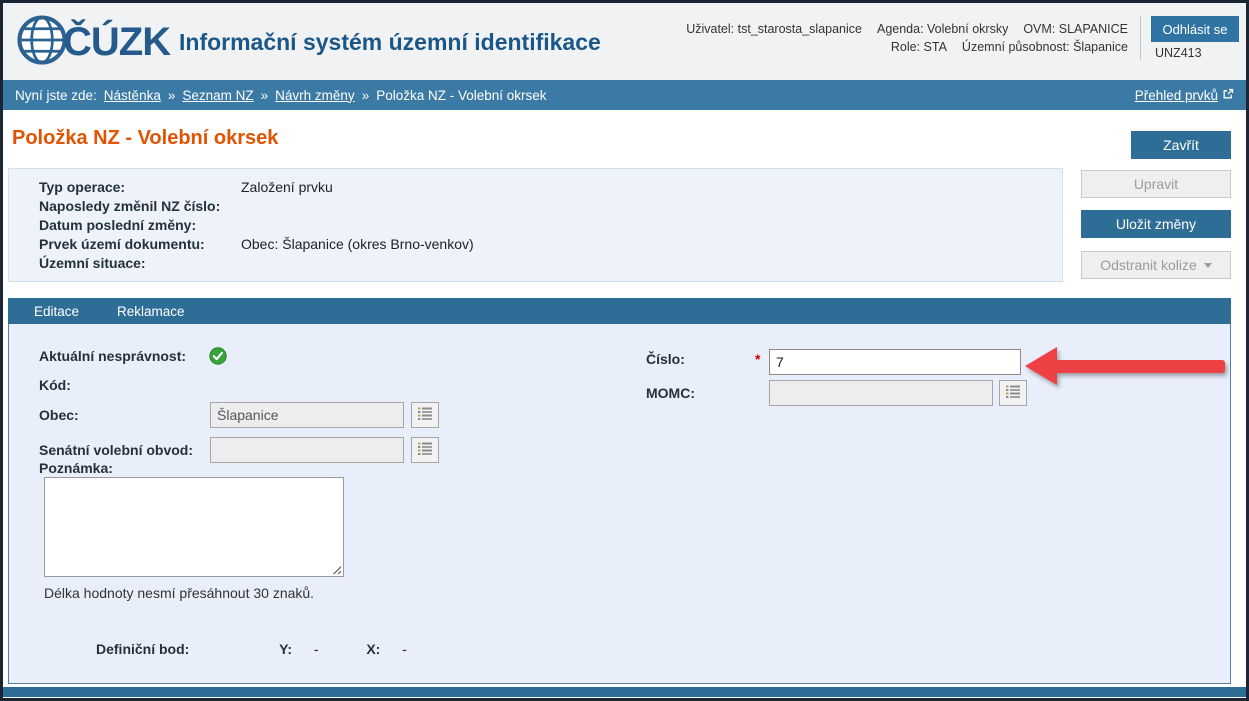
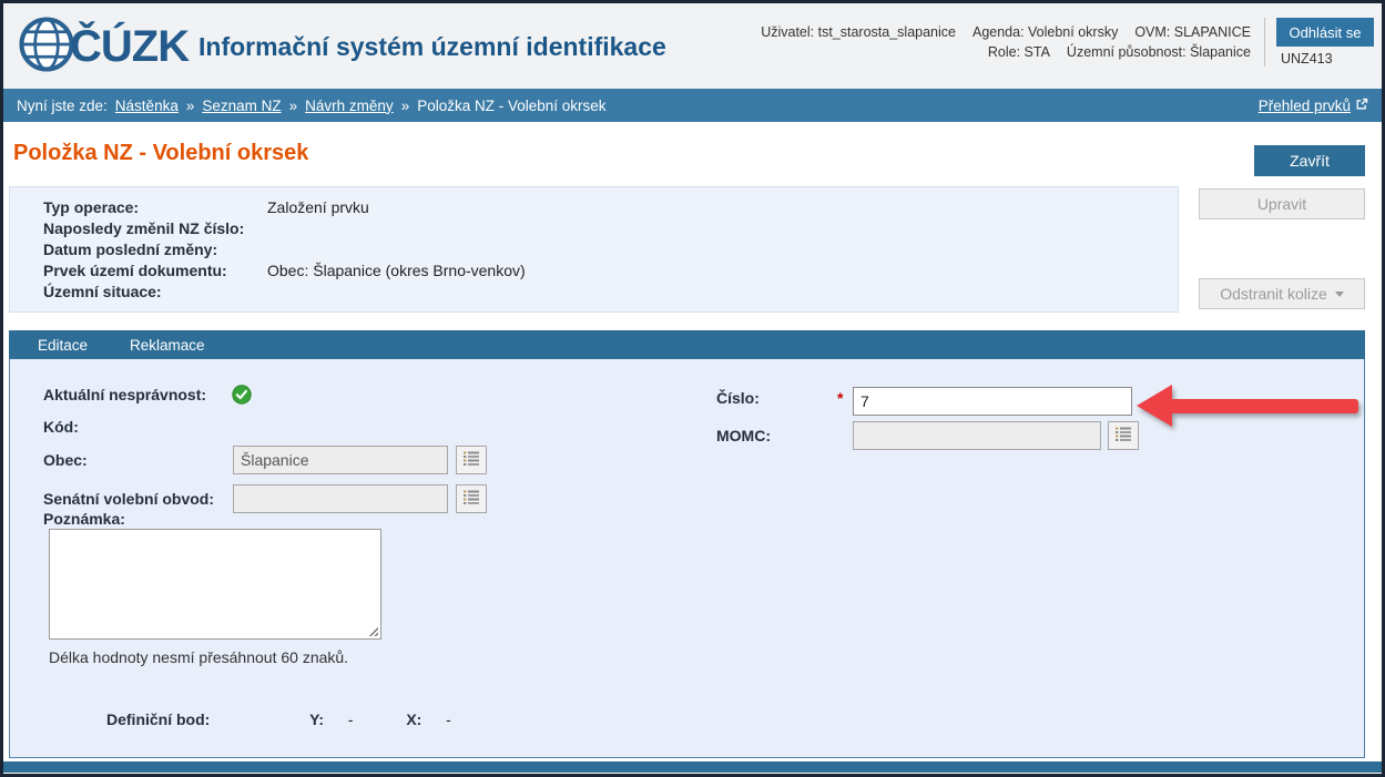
  ČÚZK
  Informační systém územní identifikace
  Uživatel: tst_starosta_slapanice
  Agenda: Volební okrsky
  OVM: SLAPANICE
  Role: STA
  Územní působnost: Šlapanice
  Odhlásit se
  UNZ413
  Nyní jste zde:
  Nástěnka
  »
  Seznam NZ
  »
  Návrh změny
  »
  Položka NZ - Volební okrsek
  Přehled prvků
  Položka NZ - Volební okrsek
  Zavřít
  Upravit
- Uložit změny
  Odstranit kolize
  Typ operace: Založení prvku
  Naposledy změnil NZ číslo:
  Datum poslední změny:
  Prvek území dokumentu: Obec: Šlapanice (okres Brno-venkov)
  Územní situace:
  Editace
  Reklamace
  Aktuální nesprávnost:
  Kód:
  Obec:
  Šlapanice
  Senátní volební obvod:
  Poznámka:
- Délka hodnoty nesmí přesáhnout 30 znaků.
+ Délka hodnoty nesmí přesáhnout 60 znaků.
  Definiční bod: Y: - X: -
  Číslo:
  *
  7
  MOMC:
